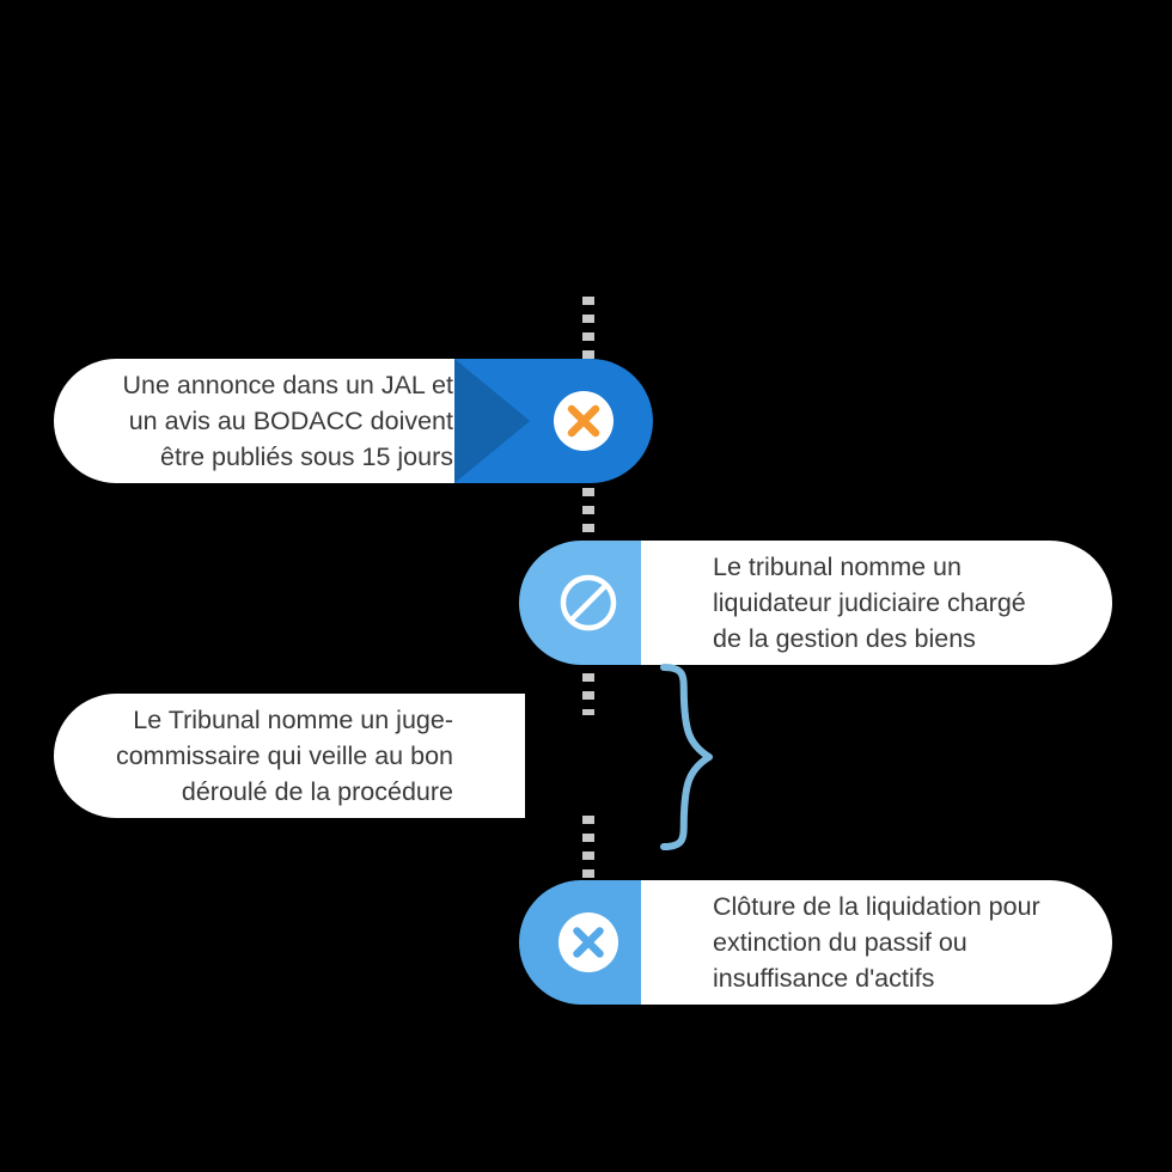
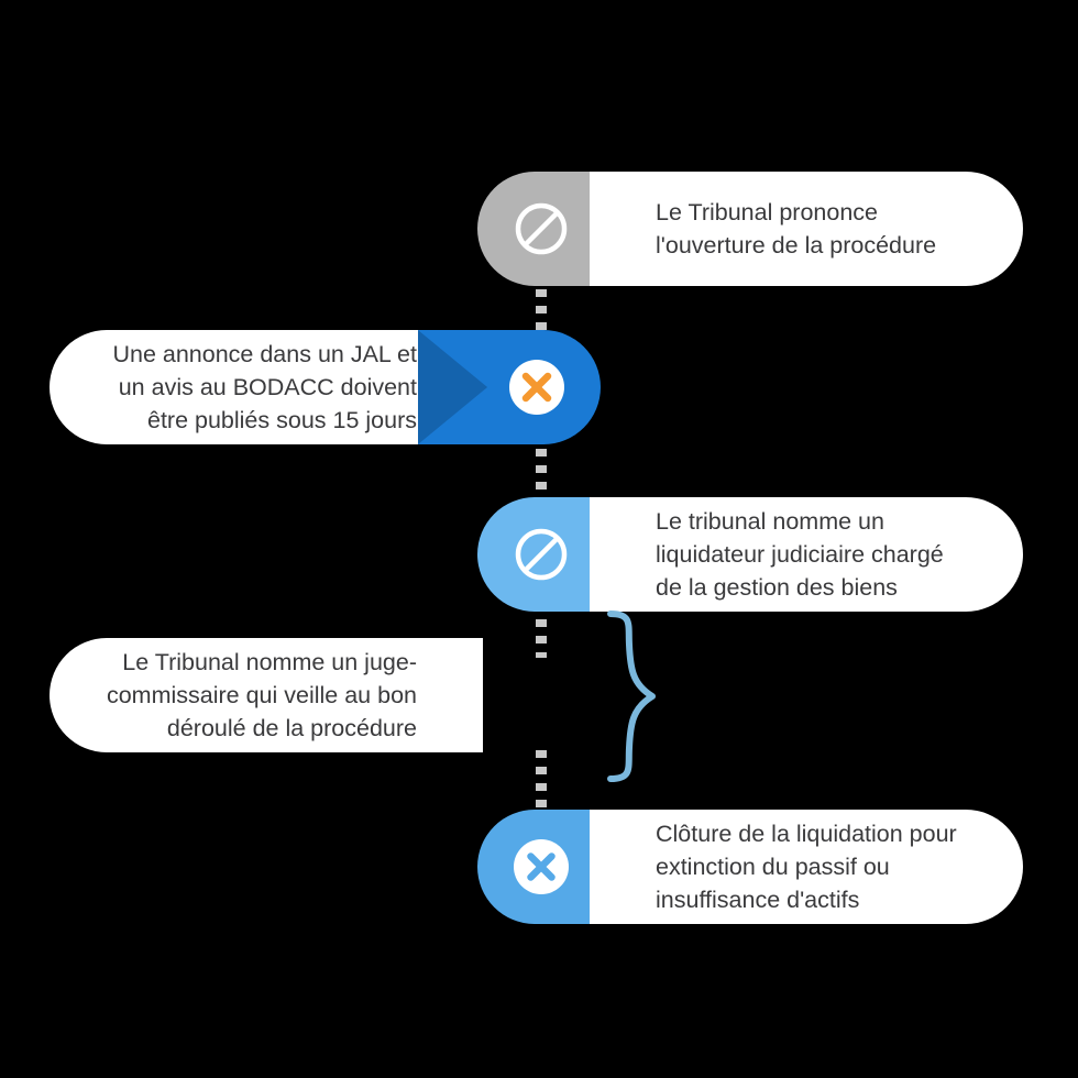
+ Le Tribunal prononce
+ l'ouverture de la procédure
  Une annonce dans un JAL et
  un avis au BODACC doivent
  être publiés sous 15 jours
  Le tribunal nomme un
  liquidateur judiciaire chargé
  de la gestion des biens
  Le Tribunal nomme un juge-
  commissaire qui veille au bon
  déroulé de la procédure
  Clôture de la liquidation pour
  extinction du passif ou
  insuffisance d'actifs
